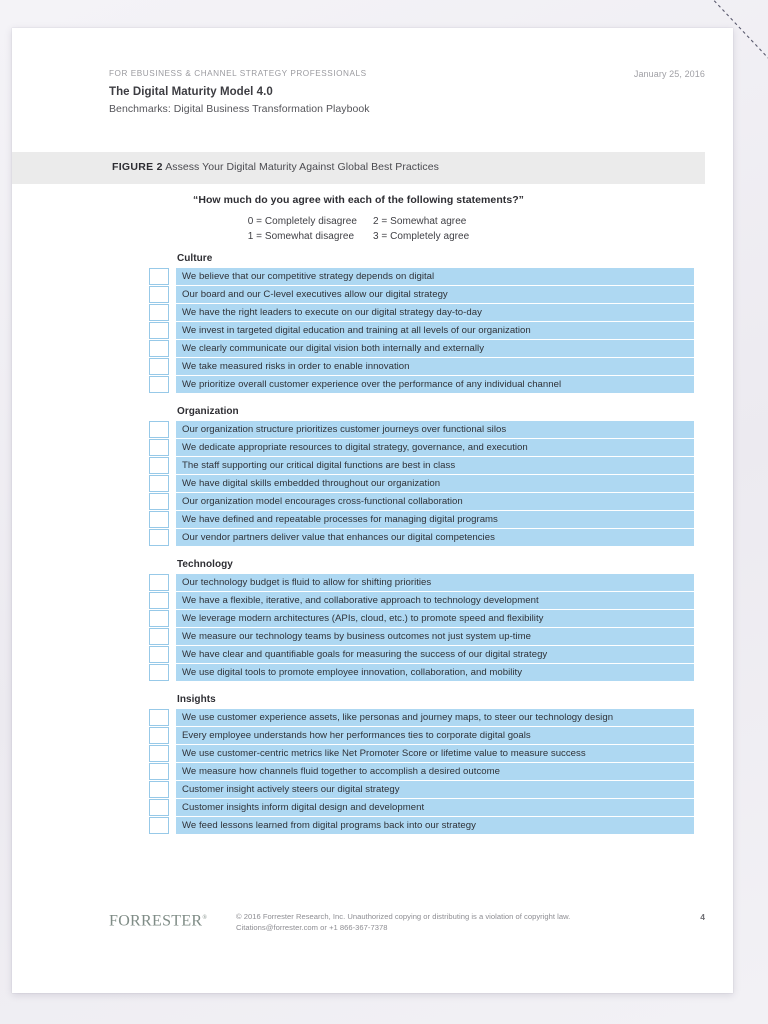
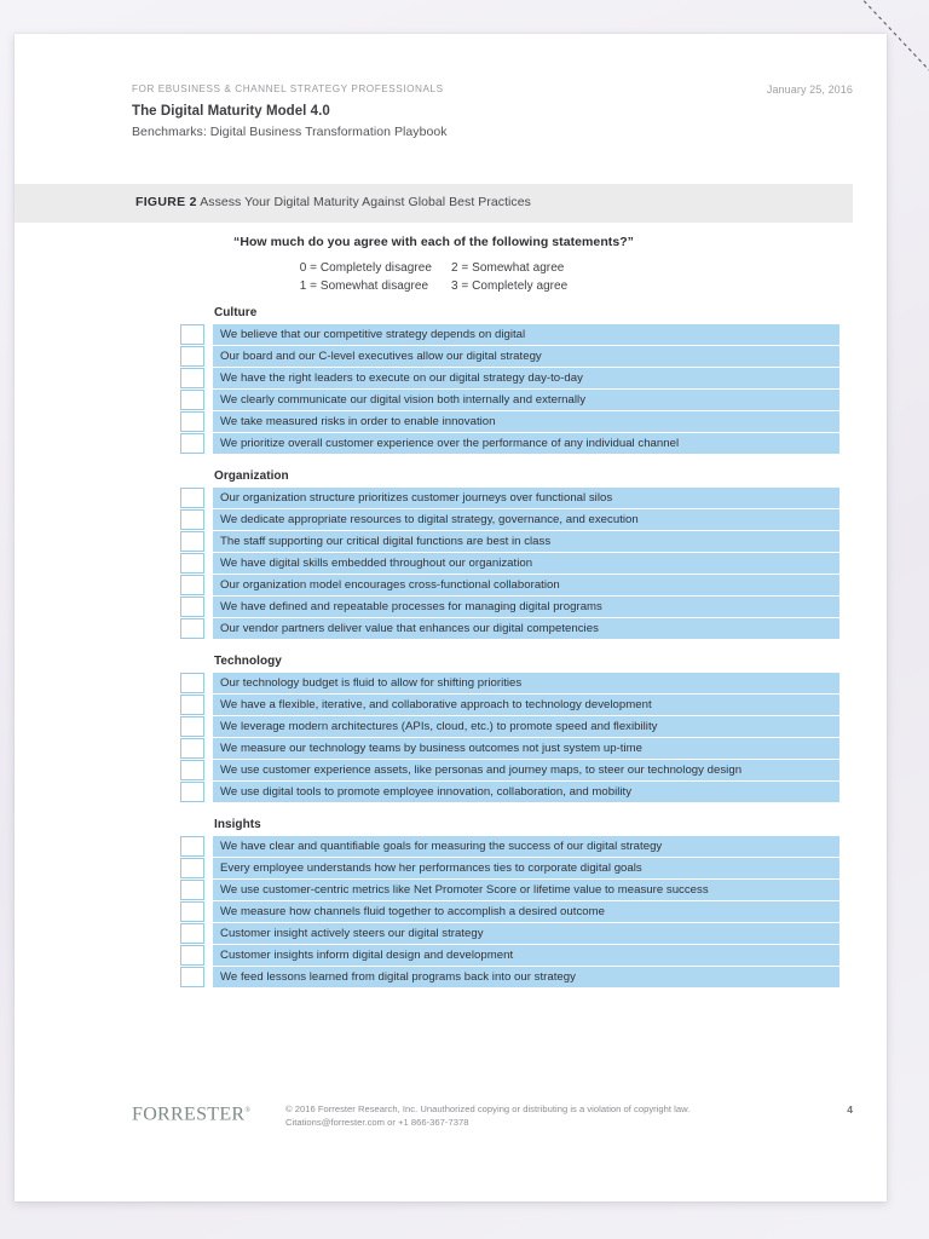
  FOR EBUSINESS & CHANNEL STRATEGY PROFESSIONALS
  January 25, 2016
  The Digital Maturity Model 4.0
  Benchmarks: Digital Business Transformation Playbook
  FIGURE 2 Assess Your Digital Maturity Against Global Best Practices
  “How much do you agree with each of the following statements?”
  0 = Completely disagree
  2 = Somewhat agree
  1 = Somewhat disagree
  3 = Completely agree
  Culture
  We believe that our competitive strategy depends on digital
  Our board and our C-level executives allow our digital strategy
  We have the right leaders to execute on our digital strategy day-to-day
- We invest in targeted digital education and training at all levels of our organization
  We clearly communicate our digital vision both internally and externally
  We take measured risks in order to enable innovation
  We prioritize overall customer experience over the performance of any individual channel
  Organization
  Our organization structure prioritizes customer journeys over functional silos
  We dedicate appropriate resources to digital strategy, governance, and execution
  The staff supporting our critical digital functions are best in class
  We have digital skills embedded throughout our organization
  Our organization model encourages cross-functional collaboration
  We have defined and repeatable processes for managing digital programs
  Our vendor partners deliver value that enhances our digital competencies
  Technology
  Our technology budget is fluid to allow for shifting priorities
  We have a flexible, iterative, and collaborative approach to technology development
  We leverage modern architectures (APIs, cloud, etc.) to promote speed and flexibility
  We measure our technology teams by business outcomes not just system up-time
- We have clear and quantifiable goals for measuring the success of our digital strategy
+ We use customer experience assets, like personas and journey maps, to steer our technology design
  We use digital tools to promote employee innovation, collaboration, and mobility
  Insights
- We use customer experience assets, like personas and journey maps, to steer our technology design
+ We have clear and quantifiable goals for measuring the success of our digital strategy
  Every employee understands how her performances ties to corporate digital goals
  We use customer-centric metrics like Net Promoter Score or lifetime value to measure success
  We measure how channels fluid together to accomplish a desired outcome
  Customer insight actively steers our digital strategy
  Customer insights inform digital design and development
  We feed lessons learned from digital programs back into our strategy
  FORRESTER
  © 2016 Forrester Research, Inc. Unauthorized copying or distributing is a violation of copyright law.
  Citations@forrester.com or +1 866-367-7378
  4
